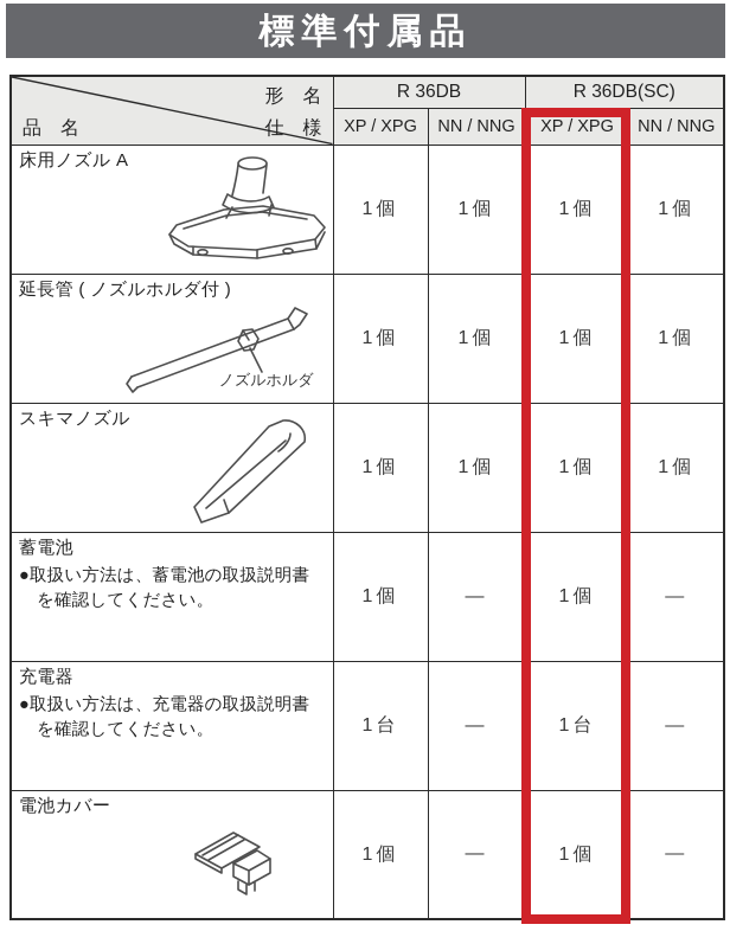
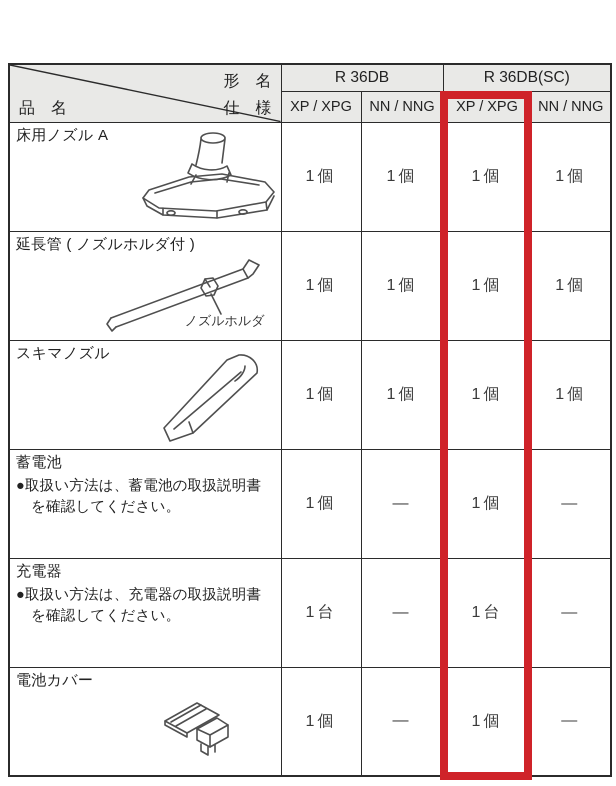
- 標準付属品
  形 名 仕 様 品 名	R 36DB	R 36DB(SC)
  XP / XPG	NN / NNG	XP / XPG	NN / NNG
  床用ノズル A	1個	1個	1個	1個
  延長管 ( ノズルホルダ付 ) ノズルホルダ	1個	1個	1個	1個
  スキマノズル	1個	1個	1個	1個
  蓄電池 ●取扱い方法は、蓄電池の取扱説明書を確認してください。	1個	—	1個	—
  充電器 ●取扱い方法は、充電器の取扱説明書を確認してください。	1台	—	1台	—
  電池カバー	1個	—	1個	—
